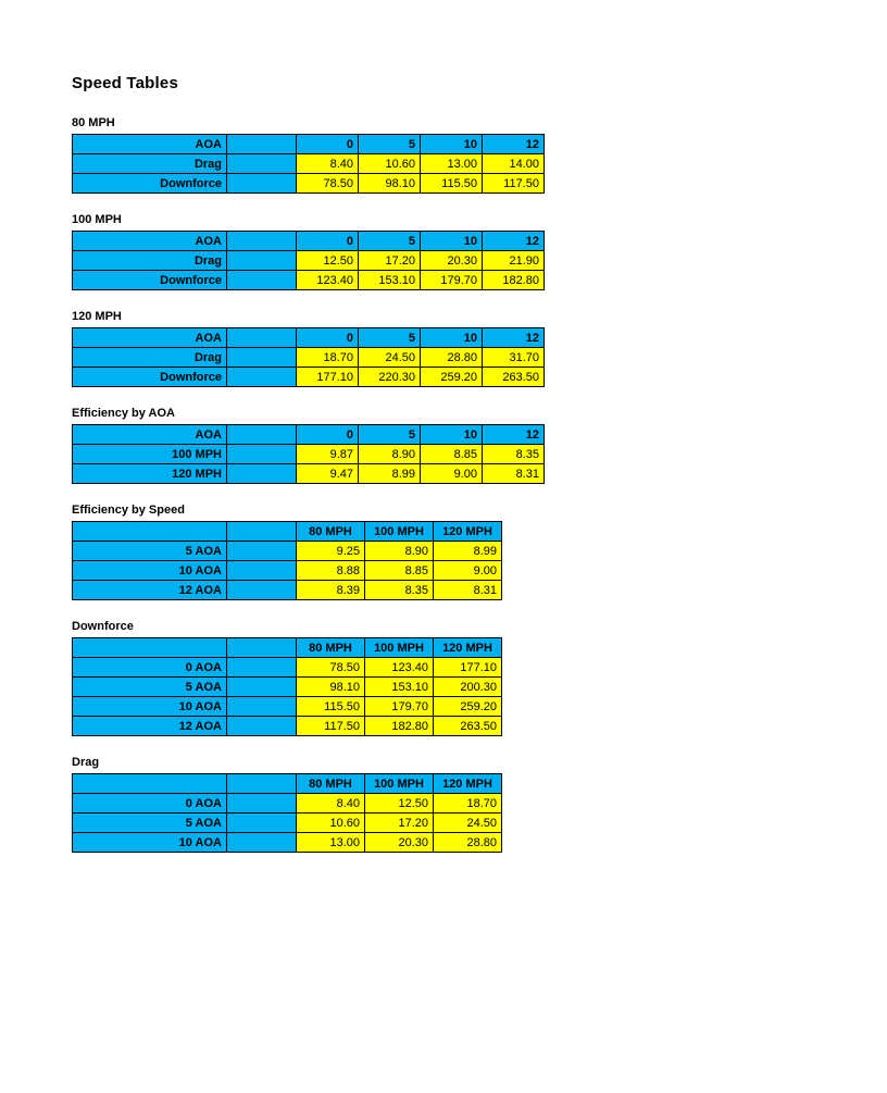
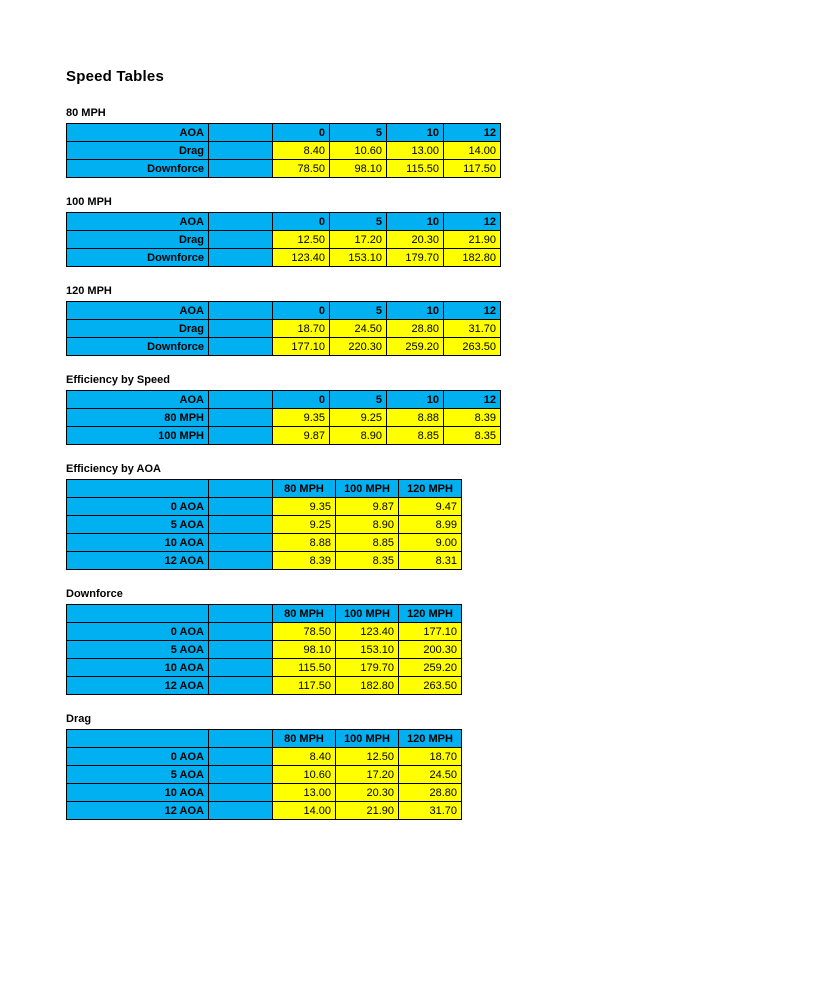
  Speed Tables
  80 MPH
  AOA		0	5	10	12
  Drag		8.40	10.60	13.00	14.00
  Downforce		78.50	98.10	115.50	117.50
  100 MPH
  AOA		0	5	10	12
  Drag		12.50	17.20	20.30	21.90
  Downforce		123.40	153.10	179.70	182.80
  120 MPH
  AOA		0	5	10	12
  Drag		18.70	24.50	28.80	31.70
  Downforce		177.10	220.30	259.20	263.50
- Efficiency by AOA
+ Efficiency by Speed
  AOA		0	5	10	12
+ 80 MPH		9.35	9.25	8.88	8.39
  100 MPH		9.87	8.90	8.85	8.35
- 120 MPH		9.47	8.99	9.00	8.31
- Efficiency by Speed
+ Efficiency by AOA
  		80 MPH	100 MPH	120 MPH
+ 0 AOA		9.35	9.87	9.47
  5 AOA		9.25	8.90	8.99
  10 AOA		8.88	8.85	9.00
  12 AOA		8.39	8.35	8.31
  Downforce
  		80 MPH	100 MPH	120 MPH
  0 AOA		78.50	123.40	177.10
  5 AOA		98.10	153.10	200.30
  10 AOA		115.50	179.70	259.20
  12 AOA		117.50	182.80	263.50
  Drag
  		80 MPH	100 MPH	120 MPH
  0 AOA		8.40	12.50	18.70
  5 AOA		10.60	17.20	24.50
  10 AOA		13.00	20.30	28.80
+ 12 AOA		14.00	21.90	31.70
